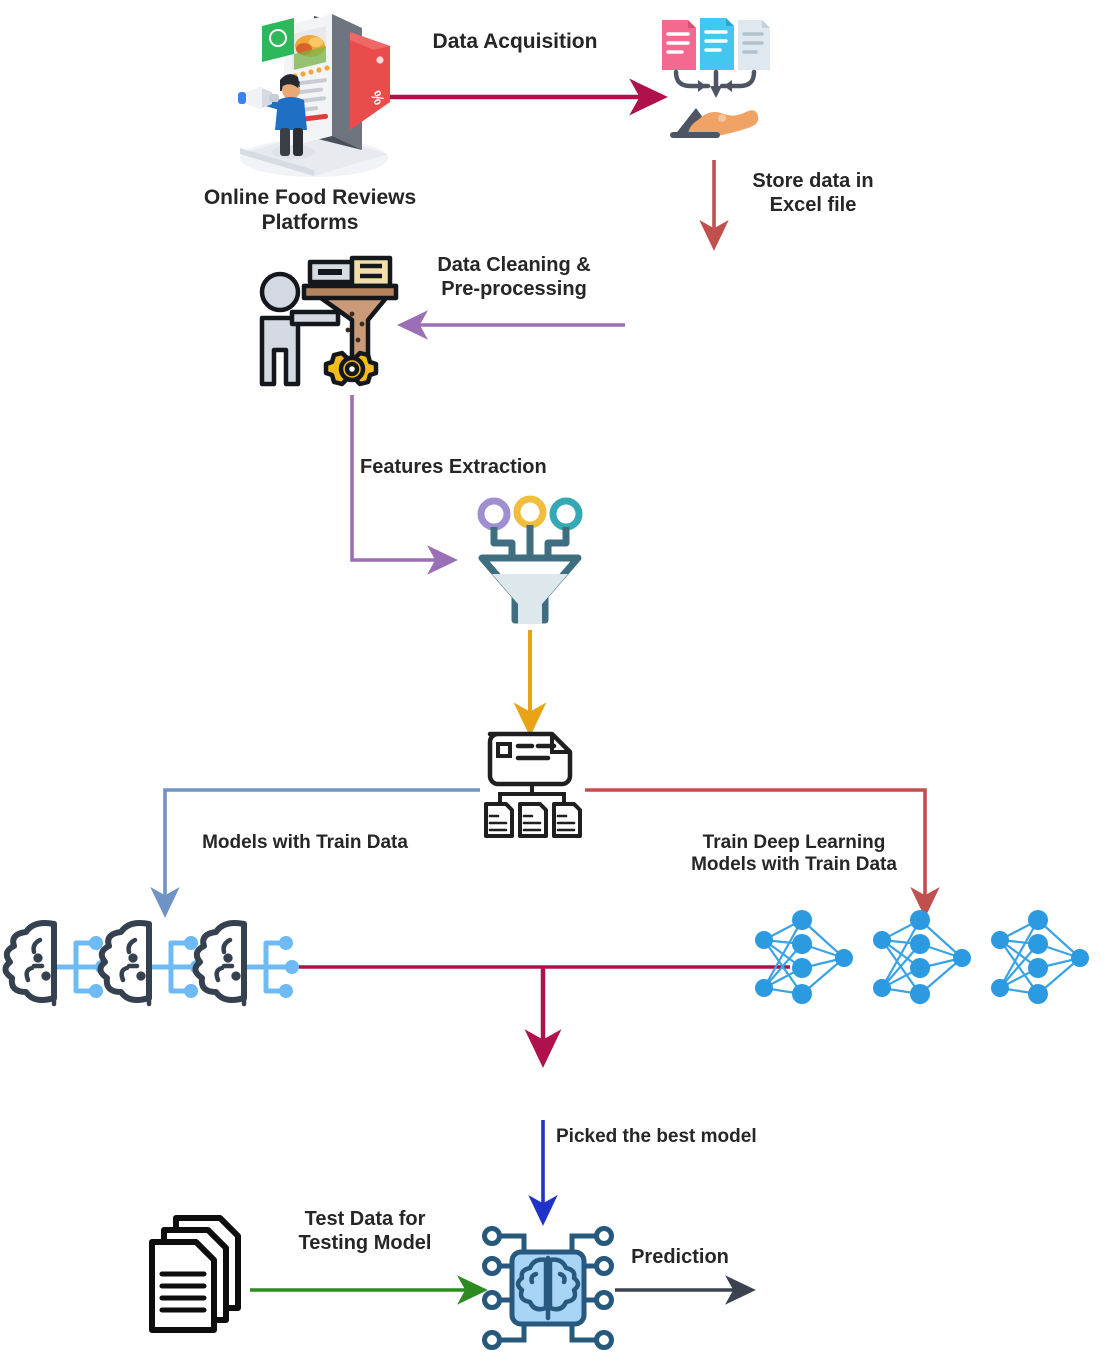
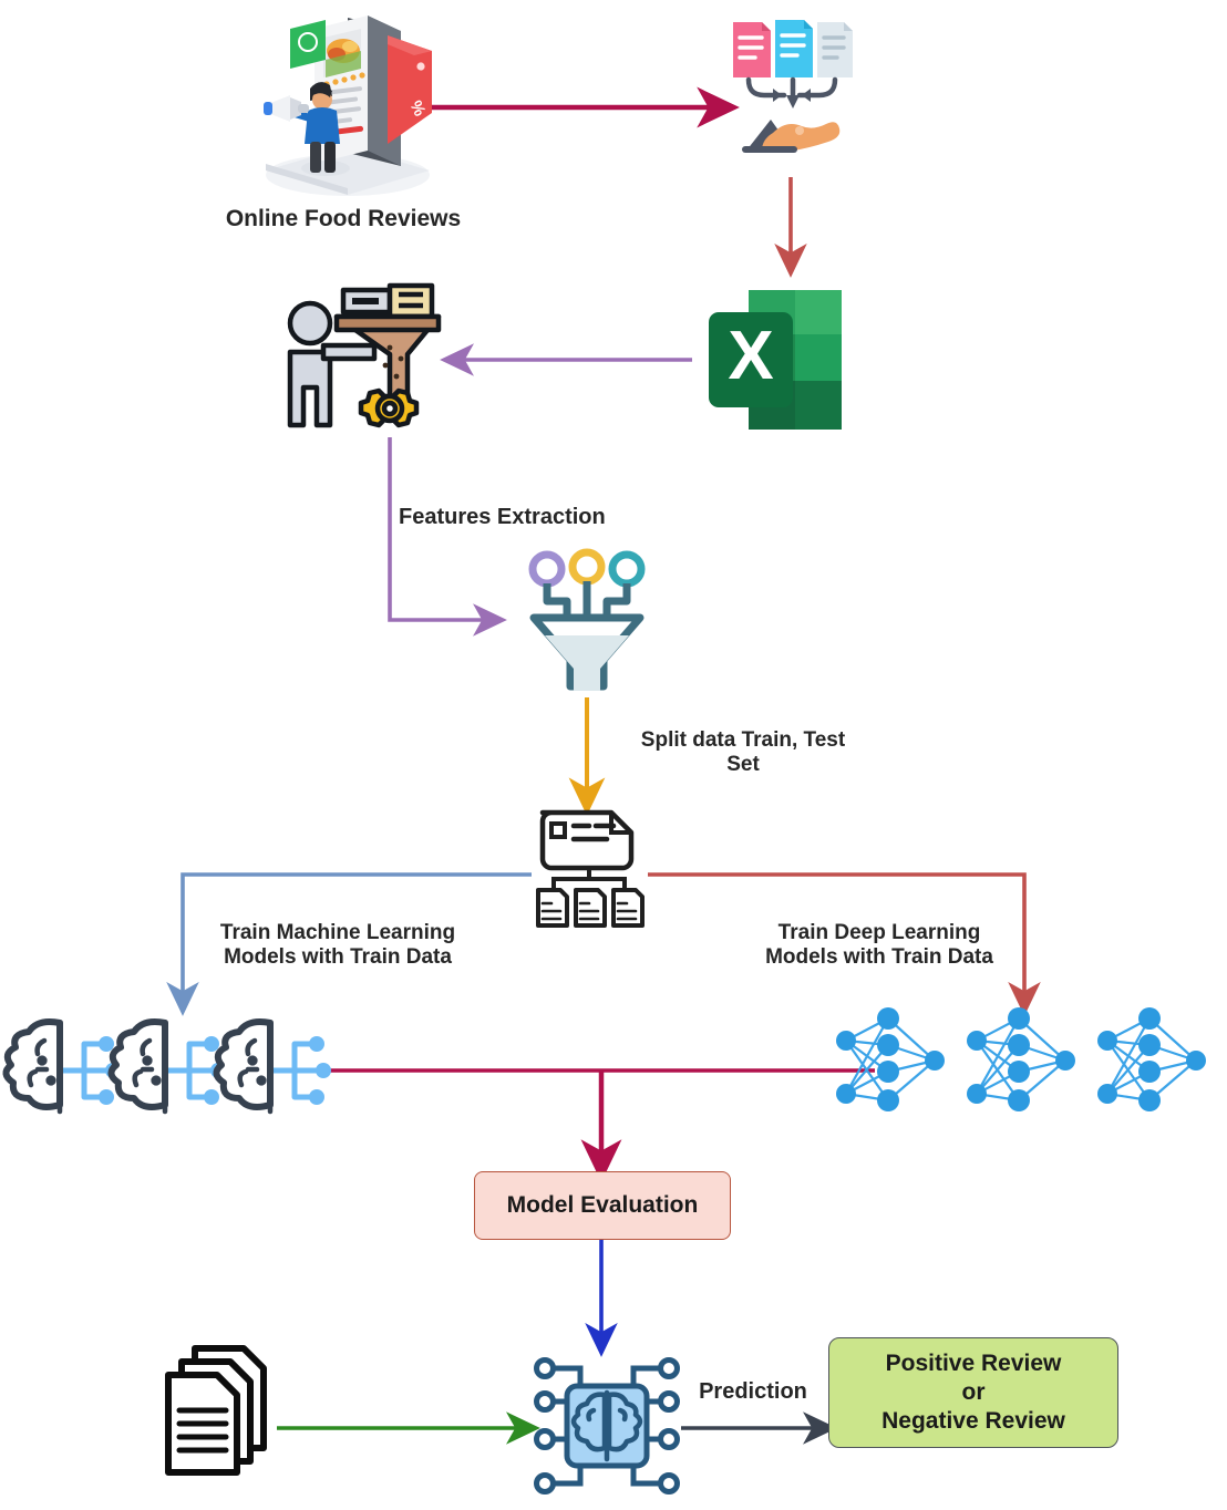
+ X
+ Model Evaluation
+ Positive Review
+ or
+ Negative Review
  Online Food Reviews
- Platforms
- Data Acquisition
- Store data in
- Excel file
- Data Cleaning &
- Pre-processing
  Features Extraction
+ Split data Train, Test
+ Set
+ Train Machine Learning
  Models with Train Data
  Train Deep Learning
  Models with Train Data
- Picked the best model
- Test Data for
- Testing Model
  Prediction
